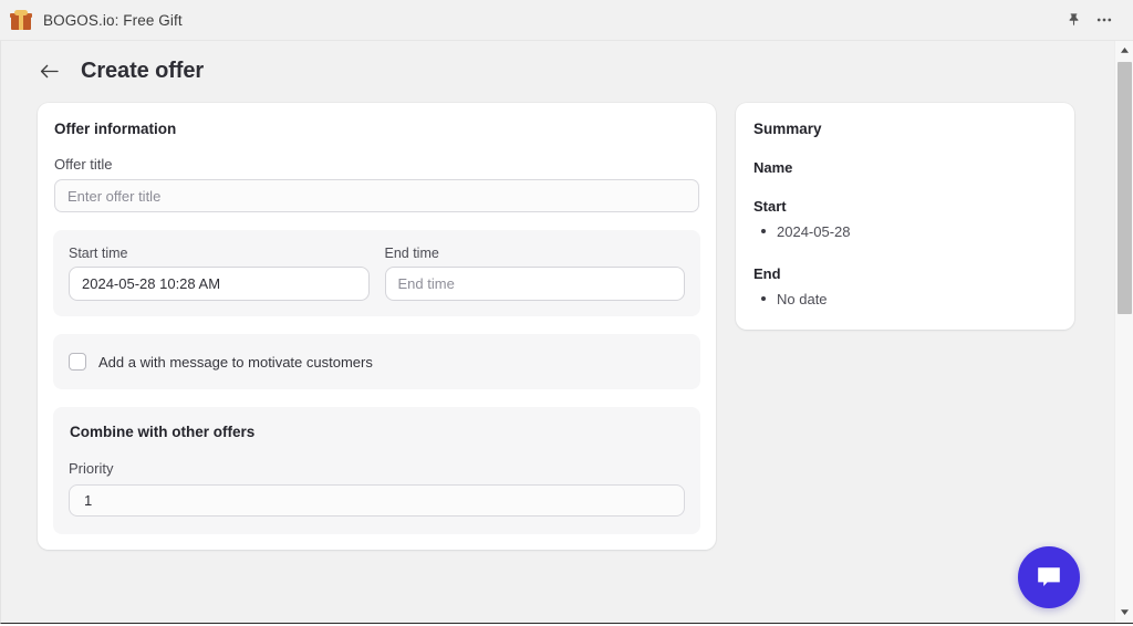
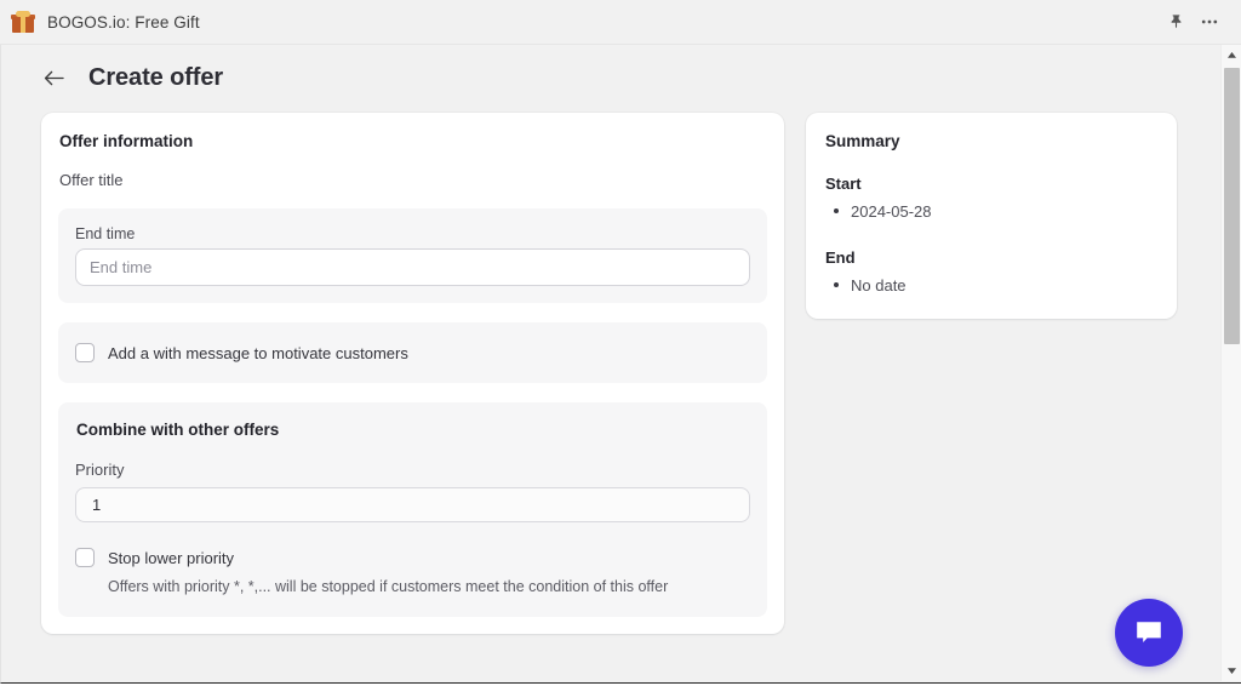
  BOGOS.io: Free Gift
  Create offer
  Offer information
  Offer title
- Enter offer title
- Start time
- 2024-05-28 10:28 AM
  End time
  End time
  Add a with message to motivate customers
  Combine with other offers
  Priority
  1
+ Stop lower priority
+ Offers with priority *, *,... will be stopped if customers meet the condition of this offer
  Summary
- Name
  Start
  2024-05-28
  End
  No date
